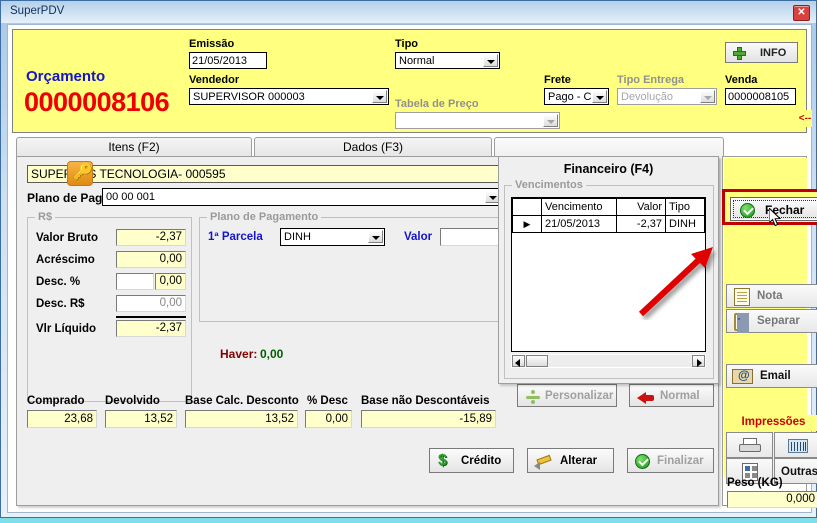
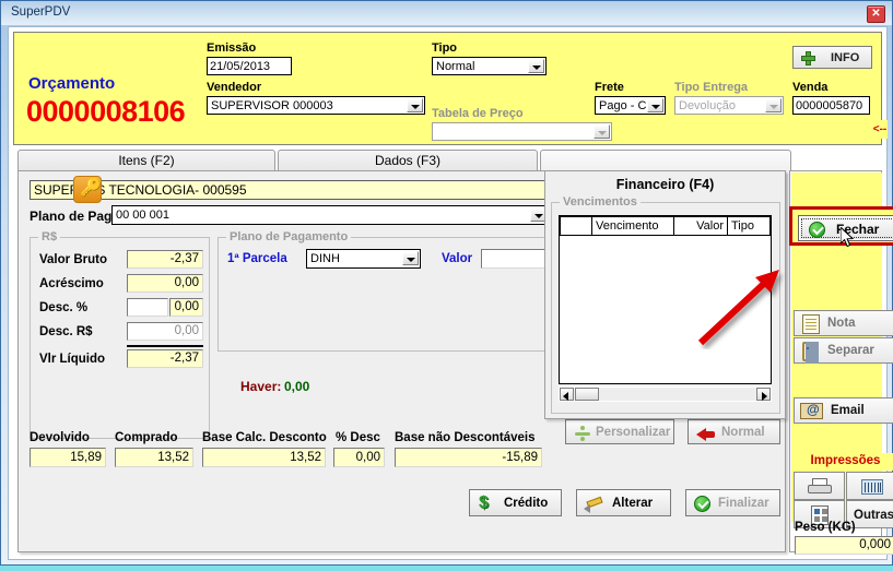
  SuperPDV
  Orçamento
  0000008106
  Emissão
  21/05/2013
  Vendedor
  SUPERVISOR 000003
  Tipo
  Normal
  Tabela de Preço
  Frete
  Pago - C
  Tipo Entrega
  Devolução
  Venda
- 0000008105
+ 0000005870
  <--
  INFO
  Itens (F2)
  Dados (F3)
  SUPE TECNOLOGIA- 000595
  Plano de Pag
  00 00 001
  R$
  Valor Bruto
  -2,37
  Acréscimo
  0,00
  Desc. %
  0,00
  Desc. R$
  0,00
  Vlr Líquido
  -2,37
  Plano de Pagamento
  1ª Parcela
  DINH
  Valor
  Haver:
  0,00
  Personalizar
  Normal
- Comprado
+ Devolvido
- 23,68
+ 15,89
- Devolvido
+ Comprado
  13,52
  Base Calc. Desconto
  13,52
  % Desc
  0,00
  Base não Descontáveis
  -15,89
  $
  Crédito
  Alterar
  Finalizar
  Financeiro (F4)
  Vencimentos
  	Vencimento	Valor	Tipo
- ▶	21/05/2013	-2,37	DINH
  🔑
  echar
  Nota
  Separar
  Email
  Impressões
  Outras
  Peso (KG)
  0,000
